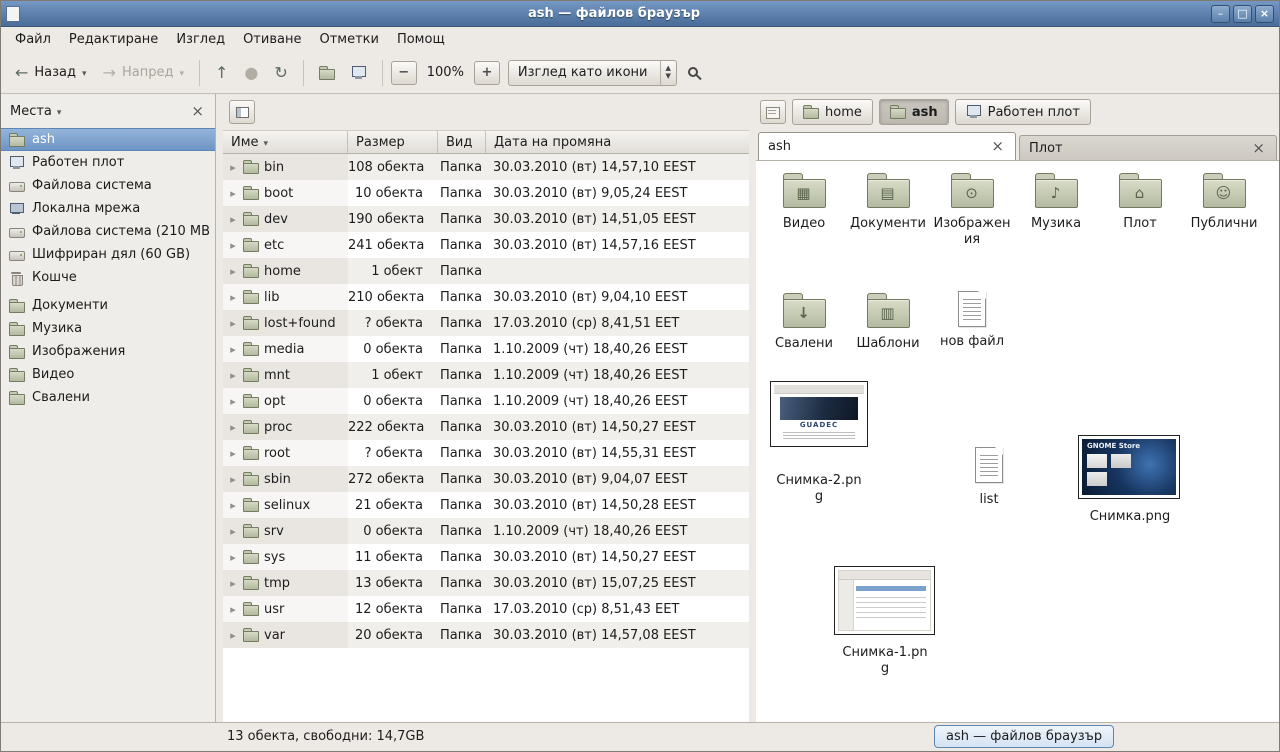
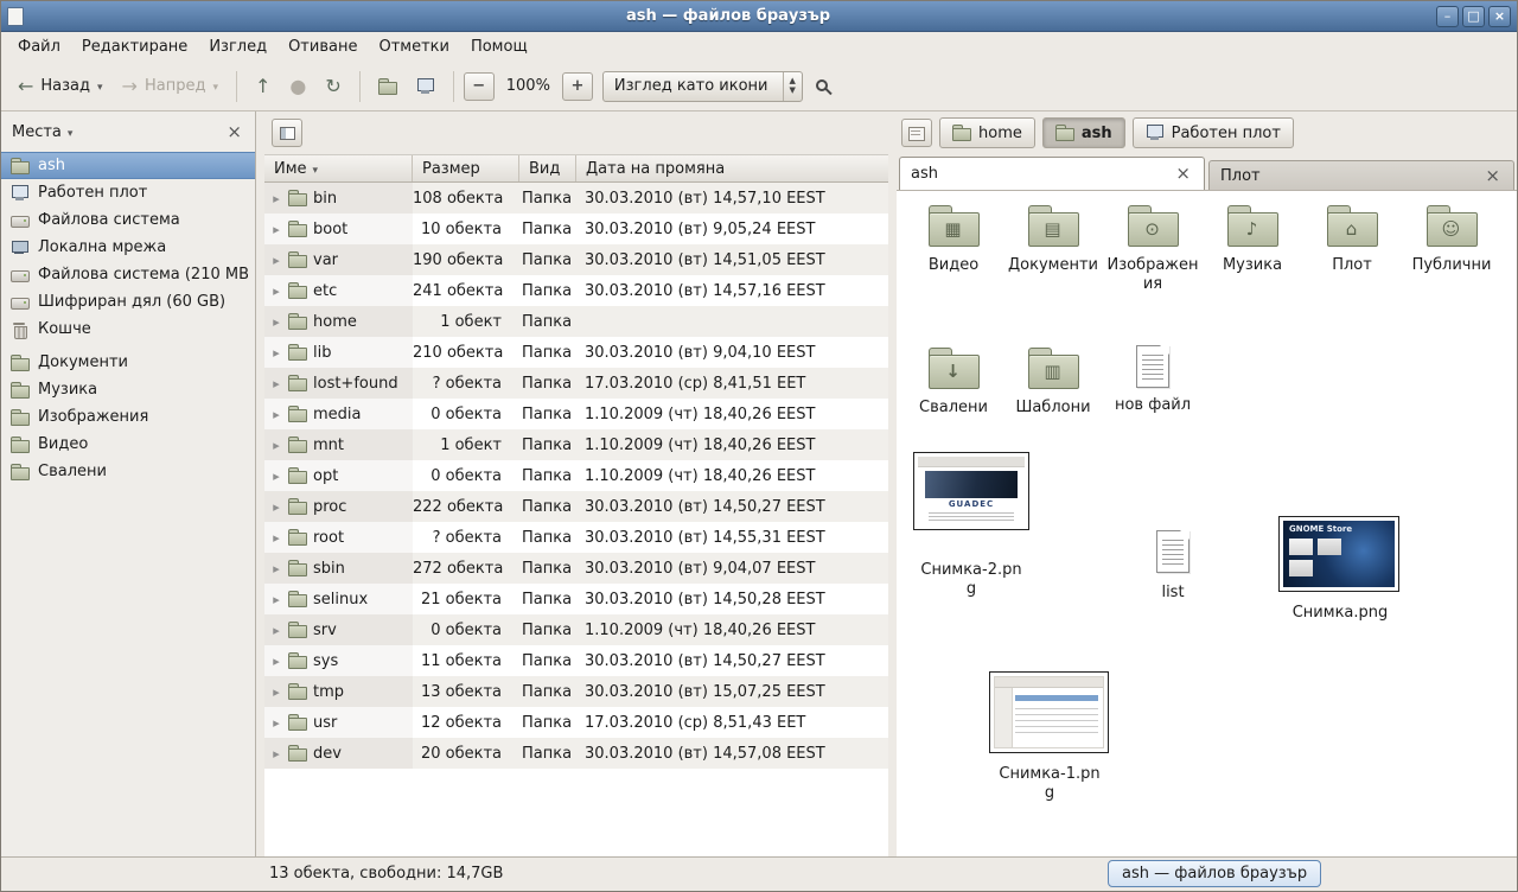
  ash — файлов браузър
  Файл
  Редактиране
  Изглед
  Отиване
  Отметки
  Помощ
  ←
  Назад
  →
  Напред
  ↑
  ●
  ↻
  −
  100%
  +
  Изглед като икони
  Места
  ash
  Работен плот
  Файлова система
  Локална мрежа
  Файлова система (210 MB
  Шифриран дял (60 GB)
  Кошче
  Документи
  Музика
  Изображения
  Видео
  Свалени
  Име
  Размер
  Вид
  Дата на промяна
  bin
  108 обекта
  Папка
  30.03.2010 (вт) 14,57,10 EEST
  boot
  10 обекта
  Папка
  30.03.2010 (вт) 9,05,24 EEST
- dev
+ var
  190 обекта
  Папка
  30.03.2010 (вт) 14,51,05 EEST
  etc
  241 обекта
  Папка
  30.03.2010 (вт) 14,57,16 EEST
  home
  1 обект
  Папка
  lib
  210 обекта
  Папка
  30.03.2010 (вт) 9,04,10 EEST
  lost+found
  ? обекта
  Папка
  17.03.2010 (ср) 8,41,51 EET
  media
  0 обекта
  Папка
  1.10.2009 (чт) 18,40,26 EEST
  mnt
  1 обект
  Папка
  1.10.2009 (чт) 18,40,26 EEST
  opt
  0 обекта
  Папка
  1.10.2009 (чт) 18,40,26 EEST
  proc
  222 обекта
  Папка
  30.03.2010 (вт) 14,50,27 EEST
  root
  ? обекта
  Папка
  30.03.2010 (вт) 14,55,31 EEST
  sbin
  272 обекта
  Папка
  30.03.2010 (вт) 9,04,07 EEST
  selinux
  21 обекта
  Папка
  30.03.2010 (вт) 14,50,28 EEST
  srv
  0 обекта
  Папка
  1.10.2009 (чт) 18,40,26 EEST
  sys
  11 обекта
  Папка
  30.03.2010 (вт) 14,50,27 EEST
  tmp
  13 обекта
  Папка
  30.03.2010 (вт) 15,07,25 EEST
  usr
  12 обекта
  Папка
  17.03.2010 (ср) 8,51,43 EET
- var
+ dev
  20 обекта
  Папка
  30.03.2010 (вт) 14,57,08 EEST
  home
  ash
  Работен плот
  ash
  Плот
  Видео
  Документи
  Изображения
  Музика
  Плот
  Публични
  Свалени
  Шаблони
  нов файл
  GUADEC
  Снимка-2.png
  list
  GNOME Store
  Снимка.png
  Снимка-1.png
  13 обекта, свободни: 14,7GB
  ash — файлов браузър
